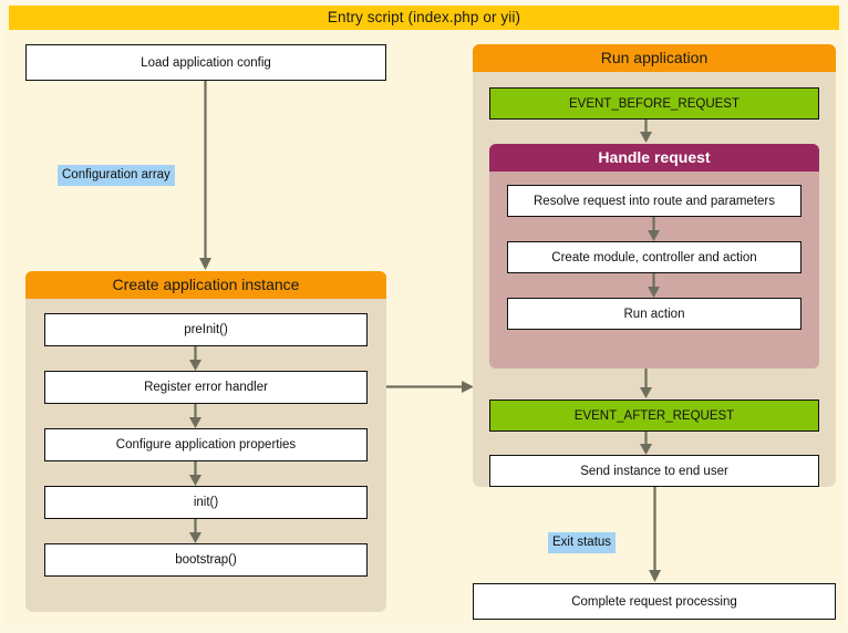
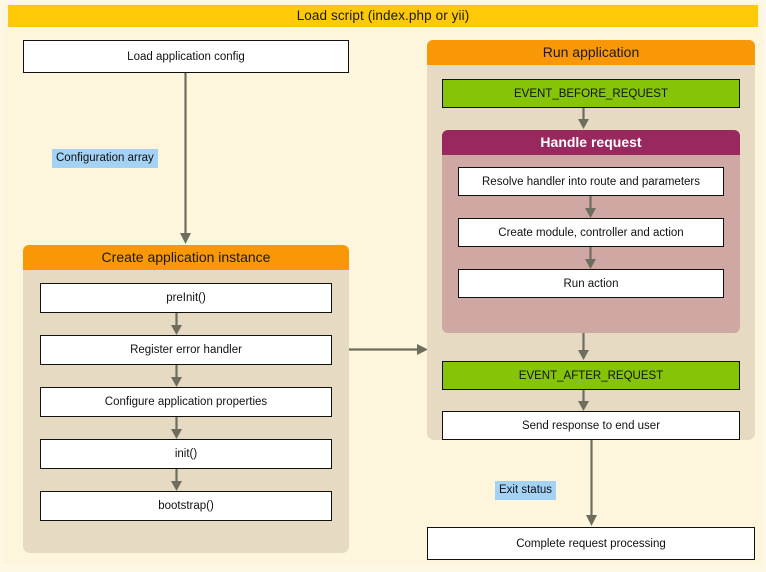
- Entry script (index.php or yii)
+ Load script (index.php or yii)
  Load application config
  Configuration array
  Create application instance
  preInit()
  Register error handler
  Configure application properties
  init()
  bootstrap()
  Run application
  EVENT_BEFORE_REQUEST
  Handle request
- Resolve request into route and parameters
+ Resolve handler into route and parameters
  Create module, controller and action
  Run action
  EVENT_AFTER_REQUEST
- Send instance to end user
+ Send response to end user
  Exit status
  Complete request processing
